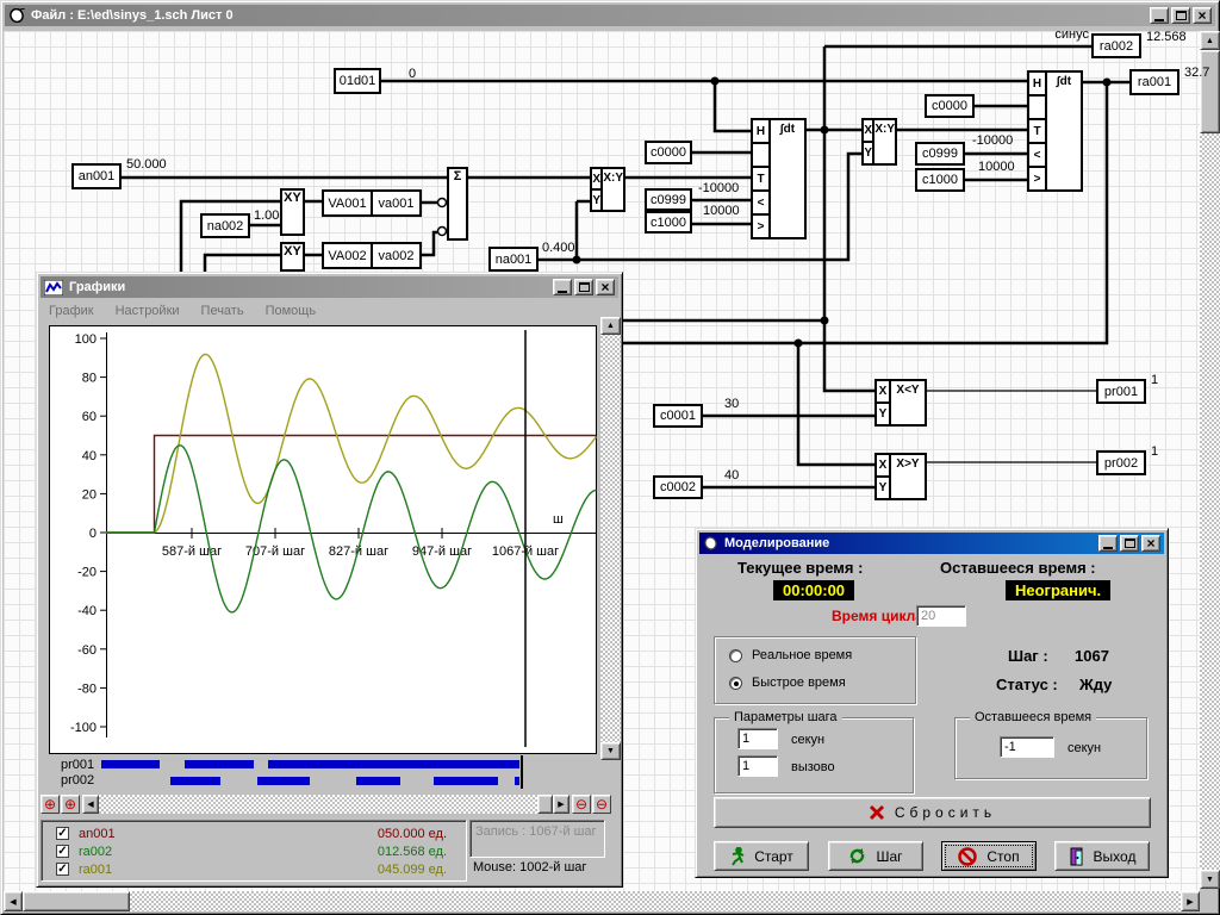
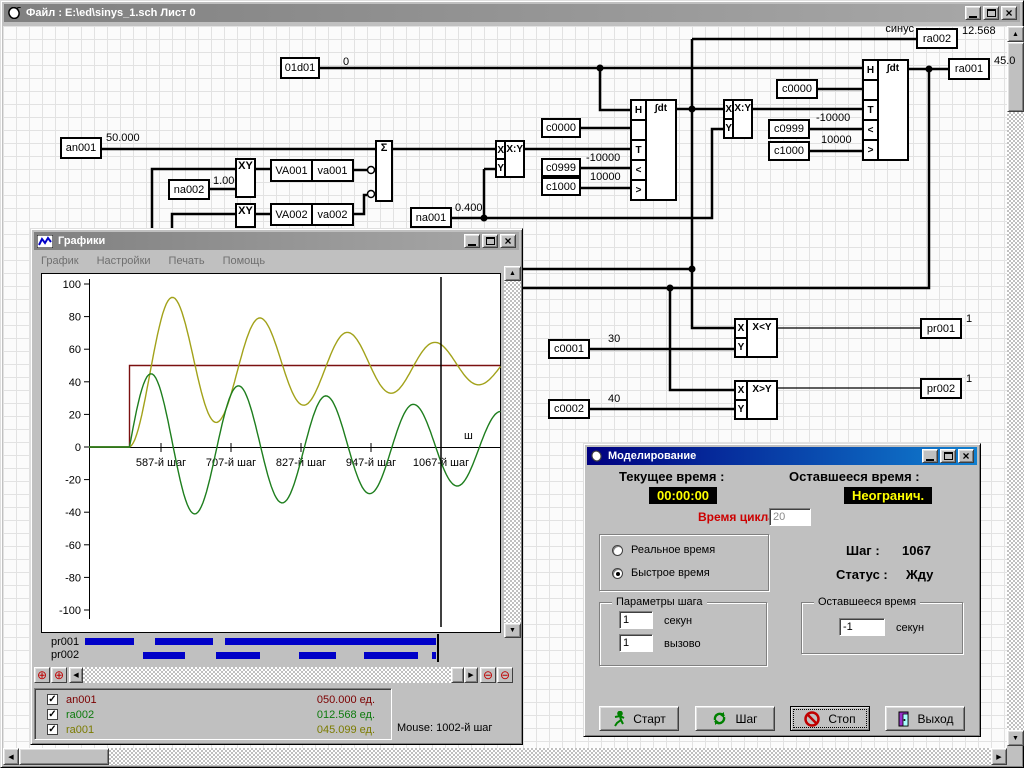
  Файл : E:\ed\sinys_1.sch Лист 0
  ×
  01d01
  0
  an001
  50.000
  na002
  1.00
  XY
  XY
  VA001
  va001
  VA002
  va002
  Σ
  X
  Y
  X:Y
  c0000
  c0999
  c1000
  -10000
  10000
  H
  T
  <
  >
  ∫dt
  na001
  0.400
  X
  Y
  X:Y
  c0000
  c0999
  c1000
  -10000
  10000
  H
  T
  <
  >
  ∫dt
  синус
  ra002
  12.568
  ra001
- 32.7
+ 45.0
  c0001
  30
  X
  Y
  X<Y
  pr001
  1
  c0002
  40
  X
  Y
  X>Y
  pr002
  1
  Графики
  ×
  График
  Настройки
  Печать
  Помощь
  100
  80
  60
  40
  20
  0
  -20
  -40
  -60
  -80
  -100
  587-й шаг
  707-й шаг
  827-й шаг
  947-й шаг
  1067-й шаг
  ш
  pr001
  pr002
  ⊕
  ⊕
  ⊖
  ⊖
  ✓
  an001
  050.000 ед.
  ✓
  ra002
  012.568 ед.
  ✓
  ra001
  045.099 ед.
- Запись : 1067-й шаг
  Mouse: 1002-й шаг
  Моделирование
  ×
  Текущее время :
  Оставшееся время :
  00:00:00
  Неогранич.
  Время цикл
  20
  Реальное время
  Быстрое время
  Шаг :
  1067
  Статус :
  Жду
  Параметры шага
  1
  секун
  1
  вызово
  Оставшееся время
  -1
  секун
- Сбросить
  Старт
  Шаг
  Стоп
  Выход
